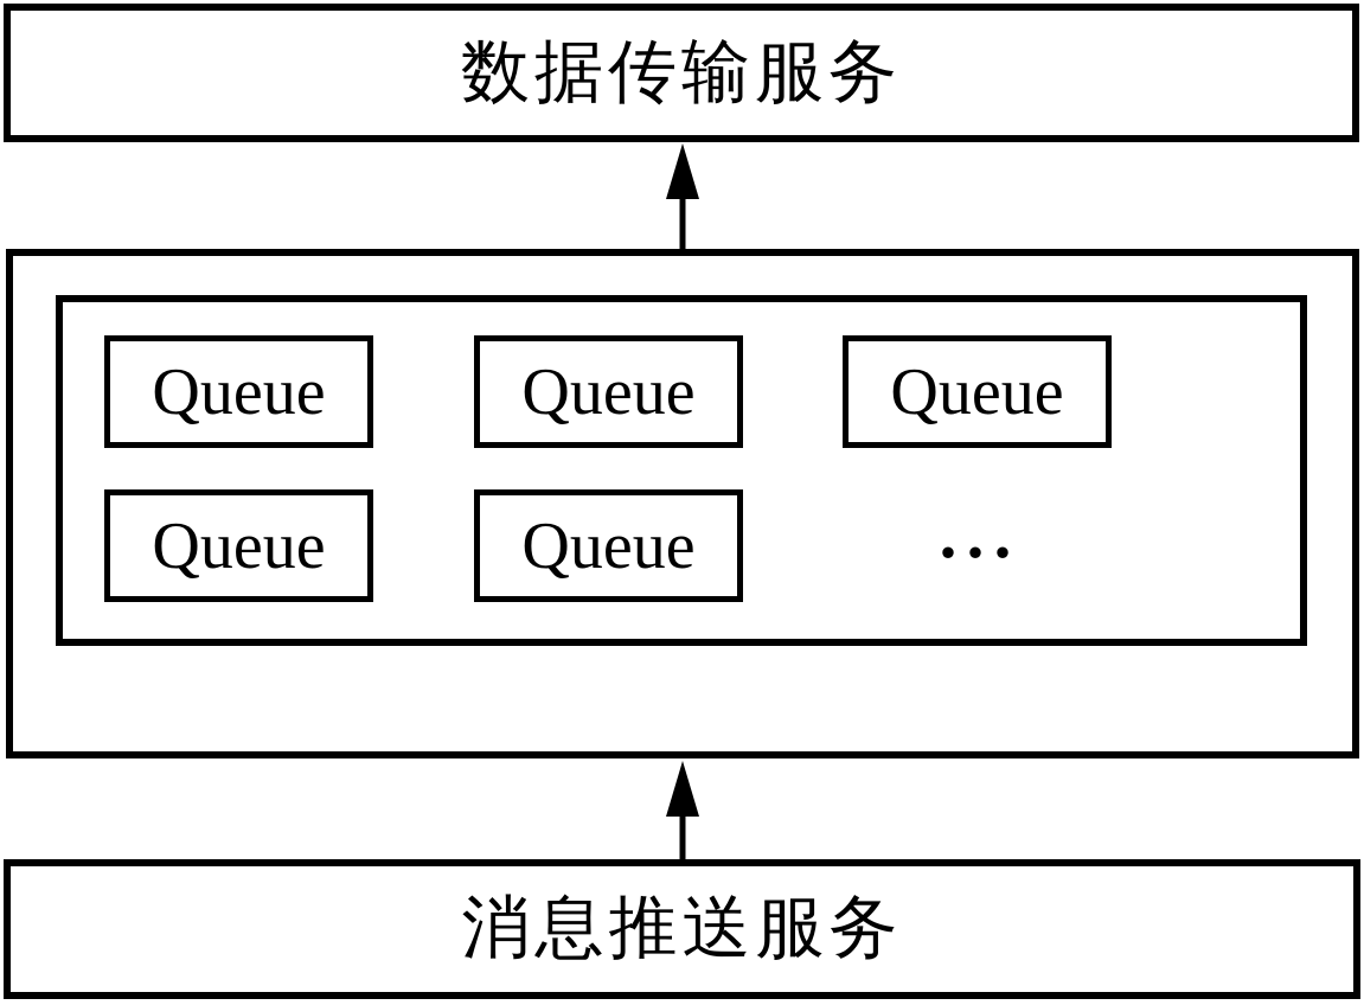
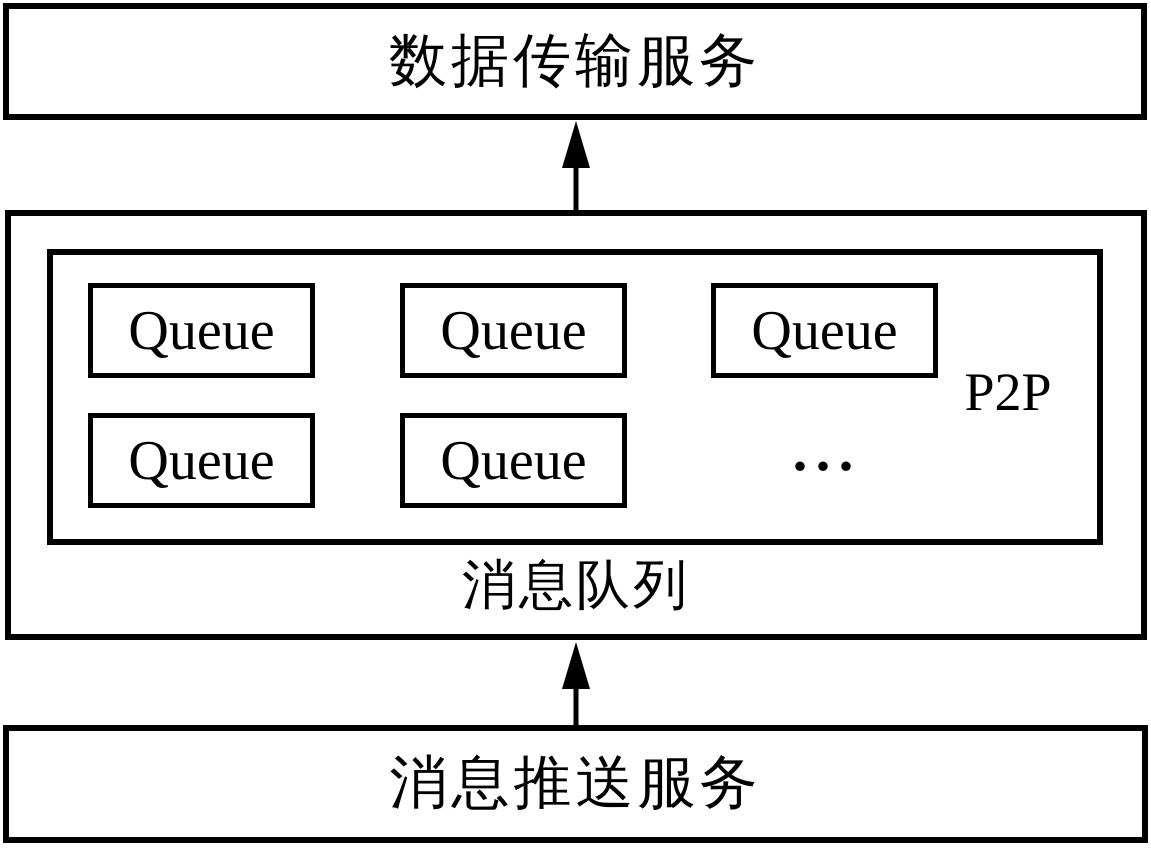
  数据传输服务
  Queue
  Queue
  Queue
  Queue
  Queue
  ...
+ P2P
+ 消息队列
  消息推送服务
